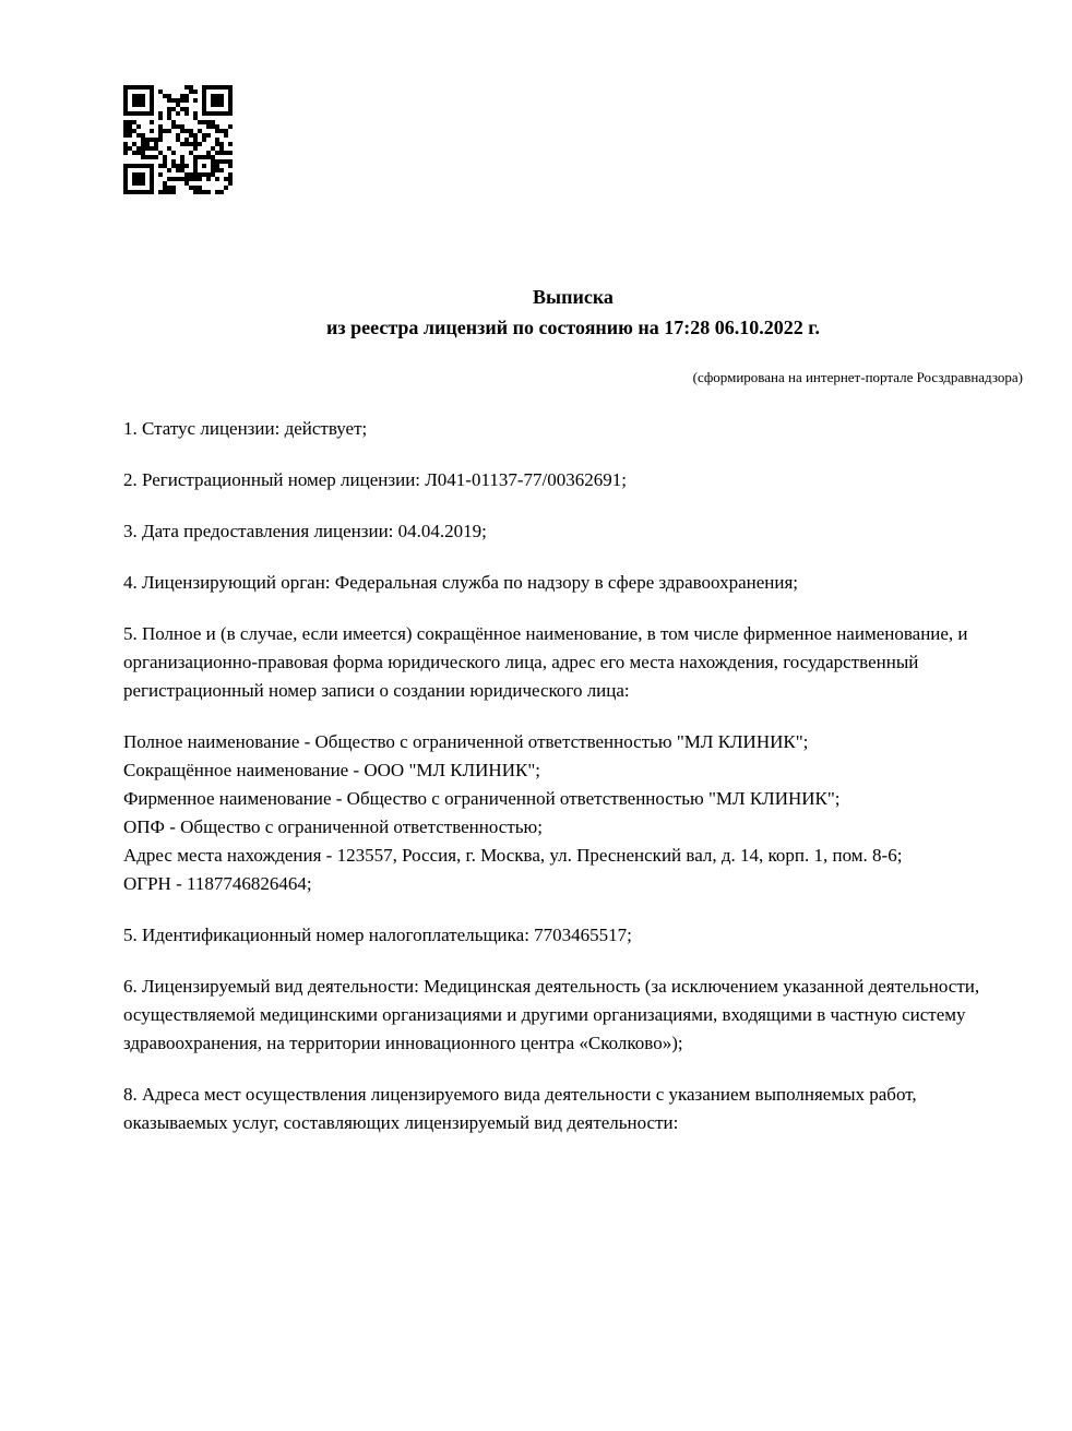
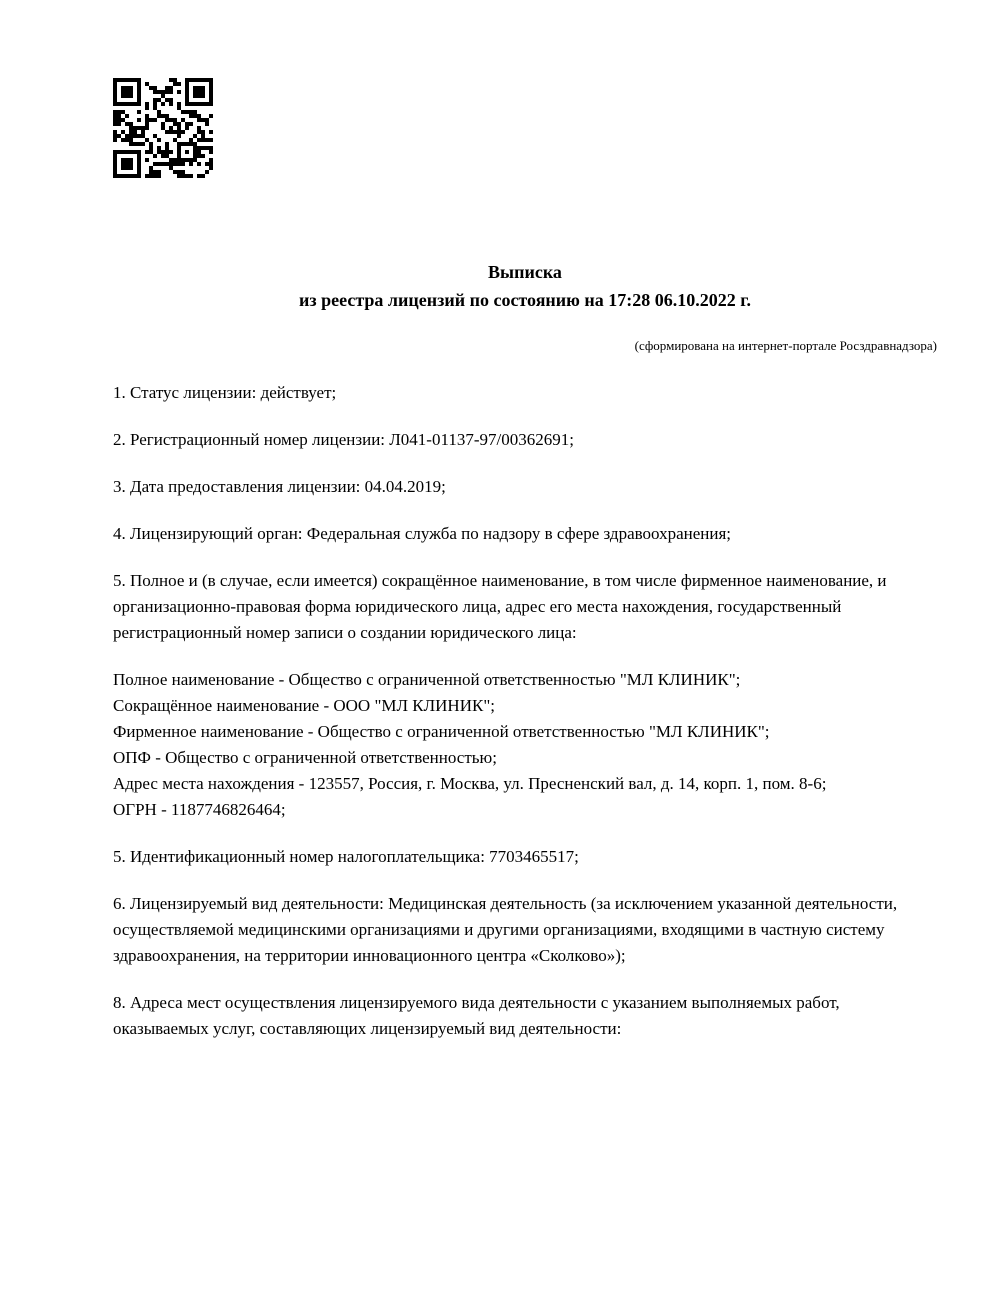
  Выписка
  из реестра лицензий по состоянию на 17:28 06.10.2022 г.
  (сформирована на интернет-портале Росздравнадзора)
  1. Статус лицензии: действует;
- 2. Регистрационный номер лицензии: Л041-01137-77/00362691;
+ 2. Регистрационный номер лицензии: Л041-01137-97/00362691;
  3. Дата предоставления лицензии: 04.04.2019;
  4. Лицензирующий орган: Федеральная служба по надзору в сфере здравоохранения;
  5. Полное и (в случае, если имеется) сокращённое наименование, в том числе фирменное наименование, и организационно-правовая форма юридического лица, адрес его места нахождения, государственный регистрационный номер записи о создании юридического лица:
  Полное наименование - Общество с ограниченной ответственностью "МЛ КЛИНИК";
  Сокращённое наименование - ООО "МЛ КЛИНИК";
  Фирменное наименование - Общество с ограниченной ответственностью "МЛ КЛИНИК";
  ОПФ - Общество с ограниченной ответственностью;
  Адрес места нахождения - 123557, Россия, г. Москва, ул. Пресненский вал, д. 14, корп. 1, пом. 8-6;
  ОГРН - 1187746826464;
  5. Идентификационный номер налогоплательщика: 7703465517;
  6. Лицензируемый вид деятельности: Медицинская деятельность (за исключением указанной деятельности, осуществляемой медицинскими организациями и другими организациями, входящими в частную систему здравоохранения, на территории инновационного центра «Сколково»);
  8. Адреса мест осуществления лицензируемого вида деятельности с указанием выполняемых работ, оказываемых услуг, составляющих лицензируемый вид деятельности:
